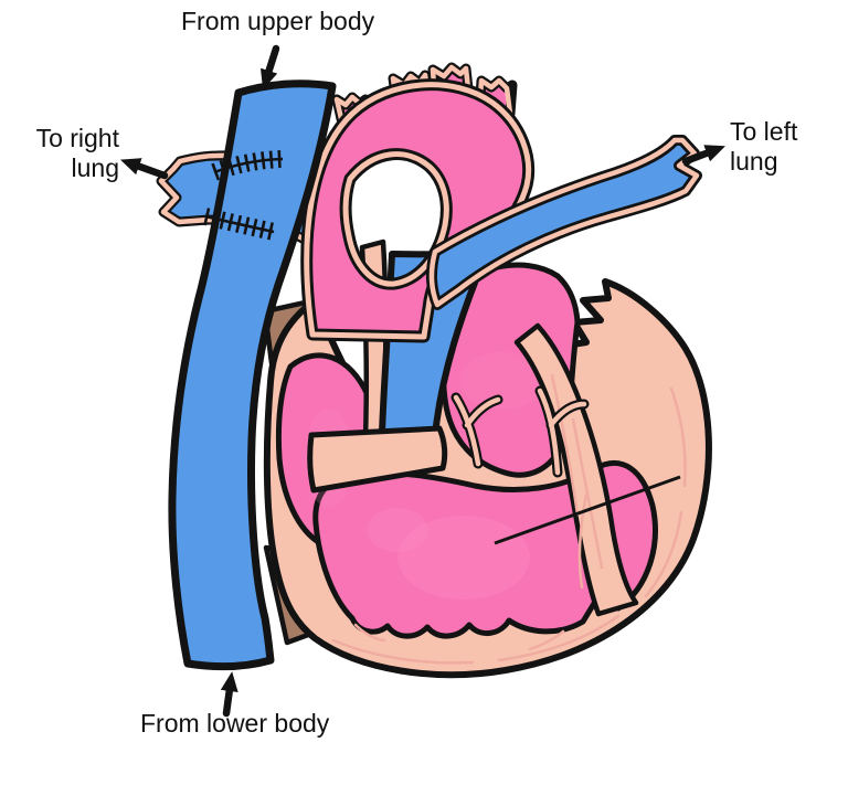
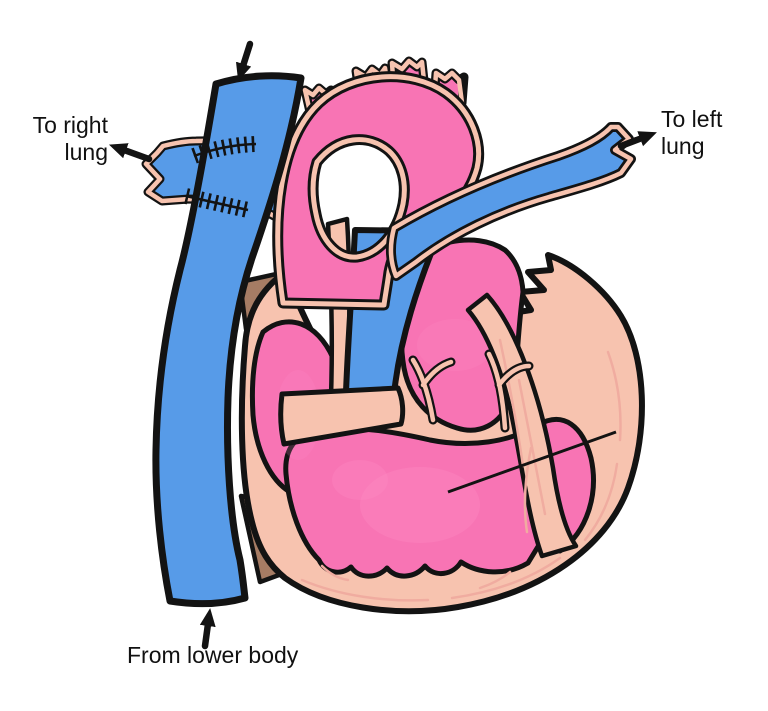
- From upper body
  To right
  lung
  To left
  lung
  From lower body
